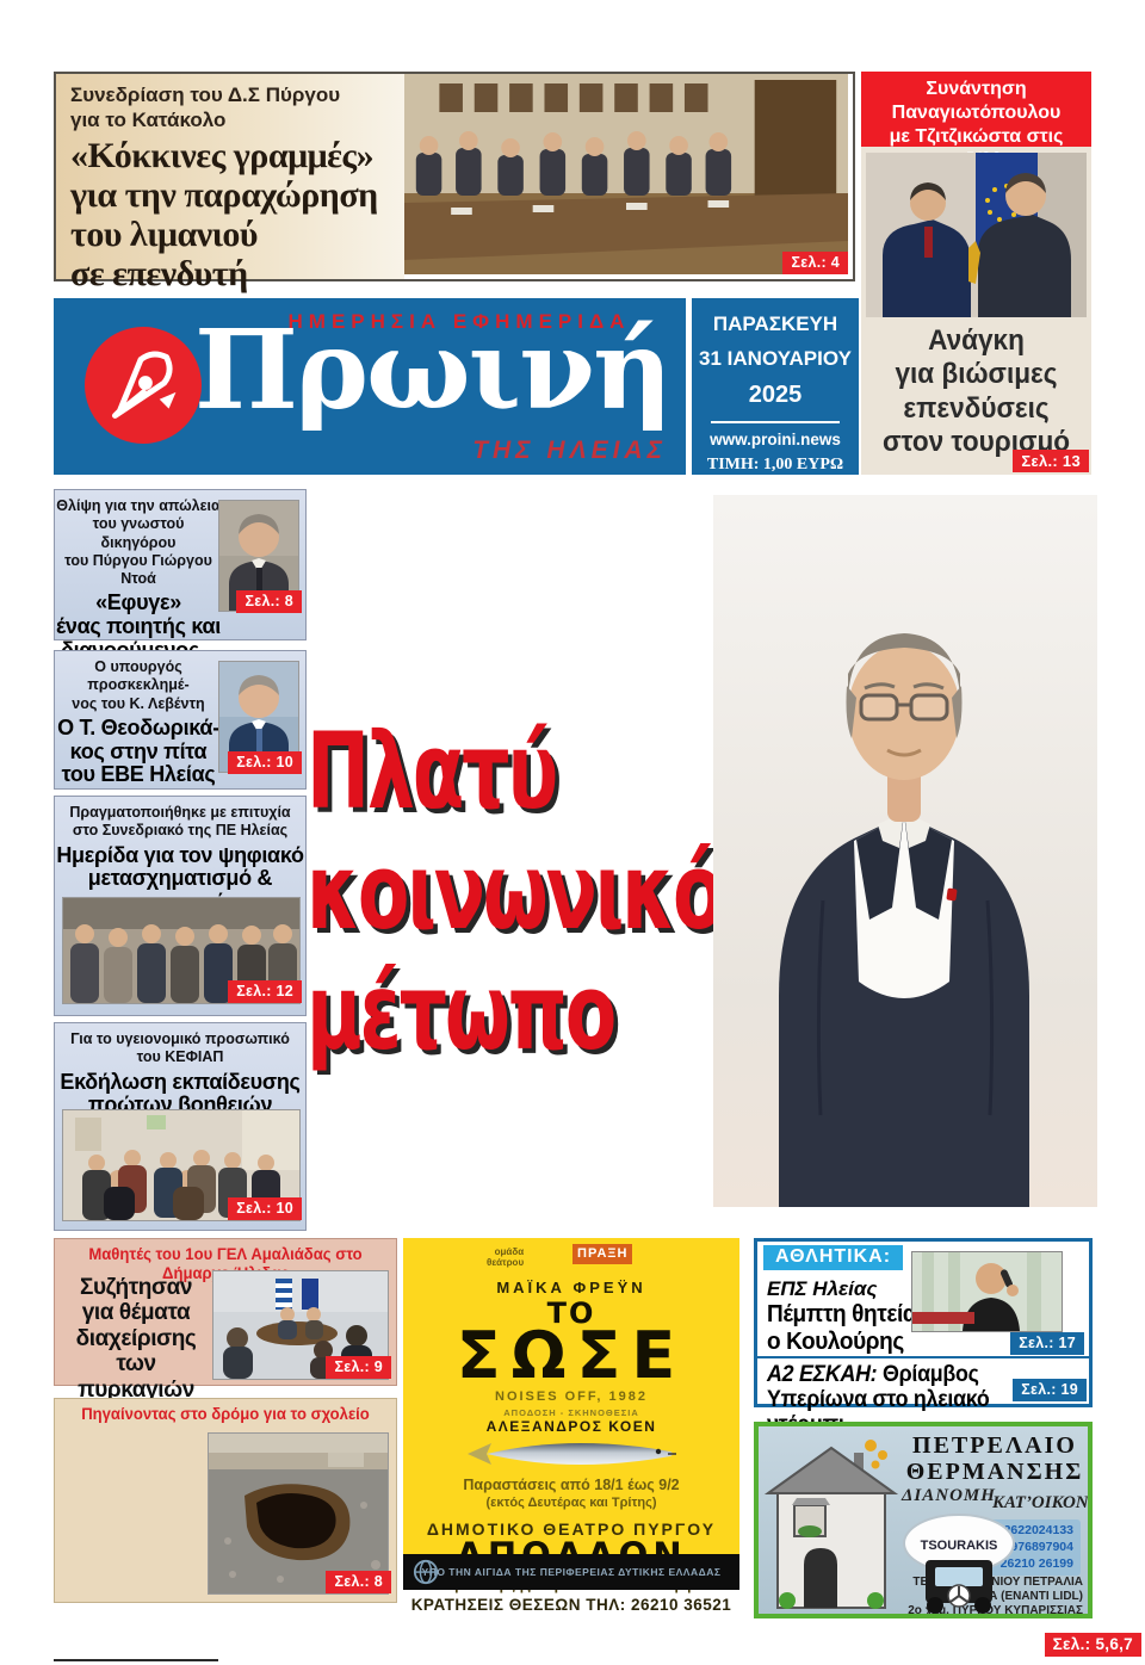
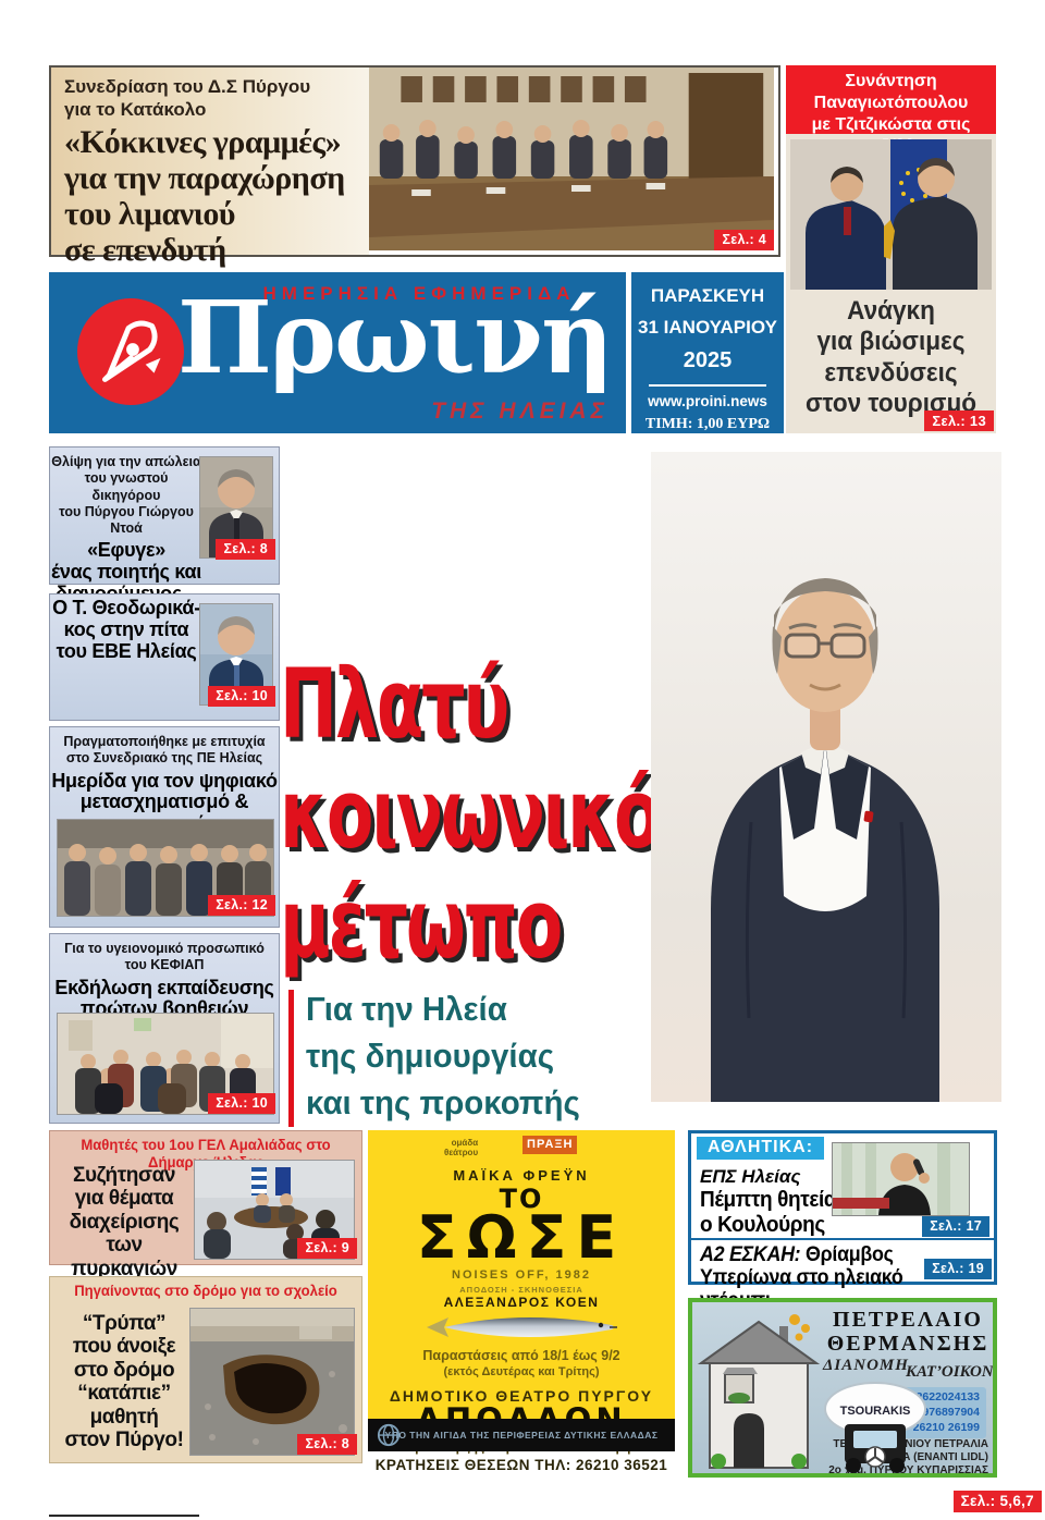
  Συνεδρίαση του Δ.Σ Πύργου
  για το Κατάκολο
  «Κόκκινες γραμμές»
  για την παραχώρηση
  του λιμανιού
  σε επενδυτή
  Σελ.: 4
  Συνάντηση Παναγιωτόπουλου
  Ανάγκη
  για βιώσιμες
  επενδύσεις
  στον τουρισμό
  Σελ.: 13
  ΗΜΕΡΗΣΙΑ ΕΦΗΜΕΡΙΔΑ
  Πρωινή
  ΤΗΣ ΗΛΕΙΑΣ
  ΠΑΡΑΣΚΕΥΗ
  31 ΙΑΝΟΥΑΡΙΟΥ
  2025
  www.proini.news
  ΤΙΜΗ: 1,00 ΕΥΡΩ
  Θλίψη για την απώλεια
  του γνωστού δικηγόρου
  του Πύργου Γιώργου Ντοά
  «Εφυγε»
  ένας ποιητής και
  Σελ.: 8
- Ο υπουργός προσκεκλημέ-
- νος του Κ. Λεβέντη
  Ο Τ. Θεοδωρικά-
  κος στην πίτα
  του ΕΒΕ Ηλείας
  Σελ.: 10
  Πραγματοποιήθηκε με επιτυχία
  στο Συνεδριακό της ΠΕ Ηλείας
  Ημερίδα για τον ψηφιακό
  Σελ.: 12
  Για το υγειονομικό προσωπικό
  του ΚΕΦΙΑΠ
  Εκδήλωση εκπαίδευσης
  πρώτων βοηθειών
  Σελ.: 10
  Πλατύ
  κοινωνικό
  μέτωπο
+ Για την Ηλεία
+ της δημιουργίας
+ και της προκοπής
  Σελ.: 5,6,7
  Μαθητές του 1ου ΓΕΛ Αμαλιάδας στο Δήμαρ
  Συζήτησαν
  για θέματα
  διαχείρισης
  των πυρκαγιών
  Σελ.: 9
  Πηγαίνοντας στο δρόμο για το σχολείο
+ “Τρύπα”
+ που άνοιξε
+ στο δρόμο
+ “κατάπιε”
+ μαθητή
+ στον Πύργο!
  Σελ.: 8
  ομάδα
  θεάτρου
  ΠΡΑΞΗ
  ΜΑΪΚΑ ΦΡΕΫΝ
  ΤΟ
  ΣΩΣΕ
  NOISES OFF, 1982
  ΑΠΟΔΟΣΗ - ΣΚΗΝΟΘΕΣΙΑ
  ΑΛΕΞΑΝΔΡΟΣ ΚΟΕΝ
  Παραστάσεις από 18/1 έως 9/2
  (εκτός Δευτέρας και Τρίτης)
  ΔΗΜΟΤΙΚΟ ΘΕΑΤΡΟ ΠΥΡΓΟΥ
  ΚΡΑΤΗΣΕΙΣ ΘΕΣΕΩΝ ΤΗΛ: 26210 36521
  Ο ΤΗΝ ΑΙΓΙΔΑ ΤΗΣ ΠΕΡΙΦΕΡΕΙΑΣ ΔΥΤΙΚΗΣ ΕΛΛΑΔΑΣ
  ΑΘΛΗΤΙΚΑ:
  ΕΠΣ Ηλείας
  Πέμπτη θητεία
  ο Κουλούρης
  Σελ.: 17
  Α2 ΕΣΚΑΗ: Θρίαμβος Υπερίωνα στο ηλειακό
  Σελ.: 19
  ΠΕΤΡΕΛΑΙΟ
  ΘΕΡΜΑΝΣΗΣ
  ΔΙΑΝΟΜΗ
  ΚΑΤ’ΟΙΚΟΝ
  76897904
  26210 26199
  2ο χμ. ΠΥΡΥ ΚΥΠΑΡΙΣΣΙΑΣ
  TSOURAKIS
